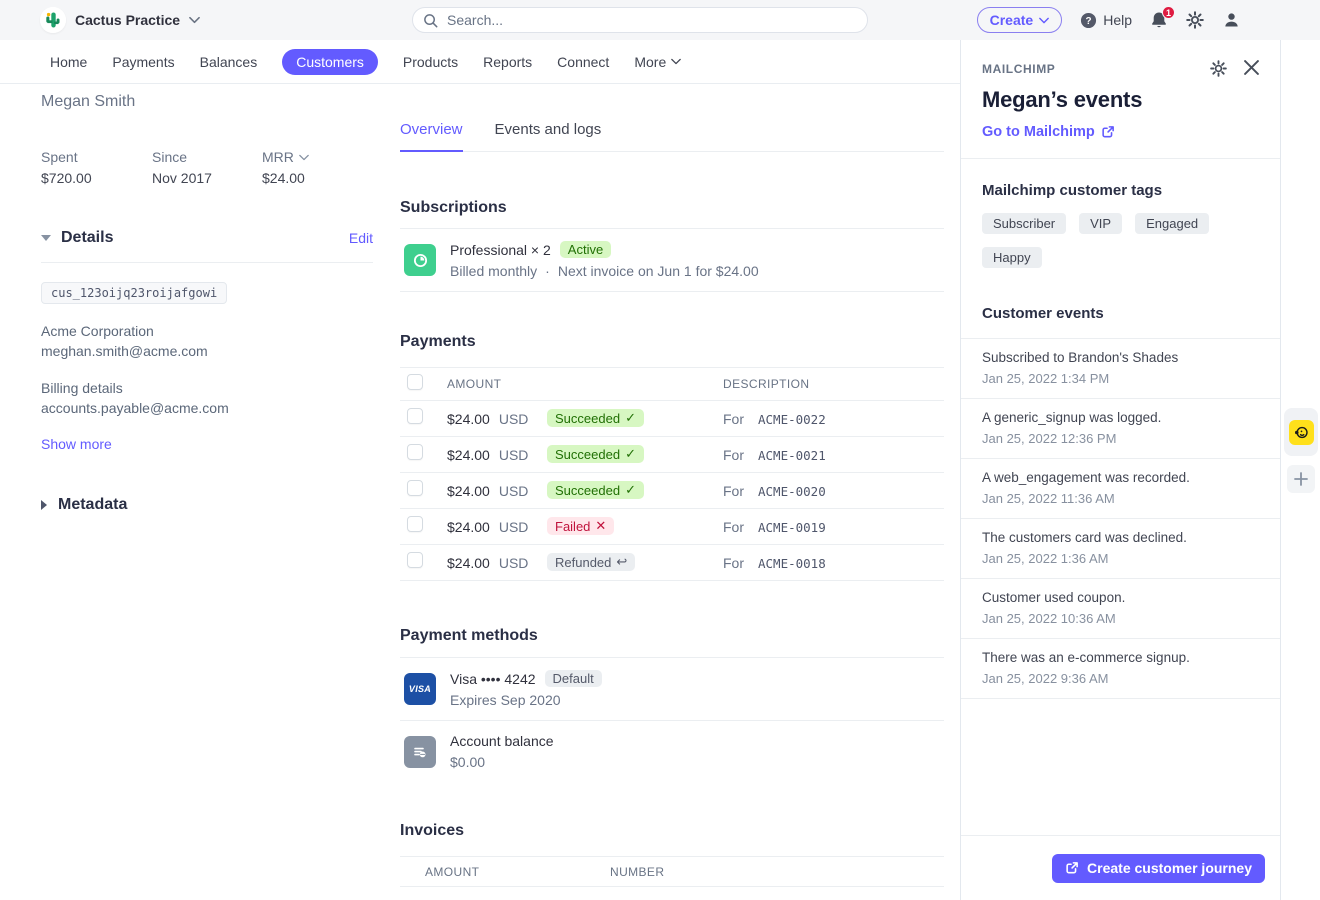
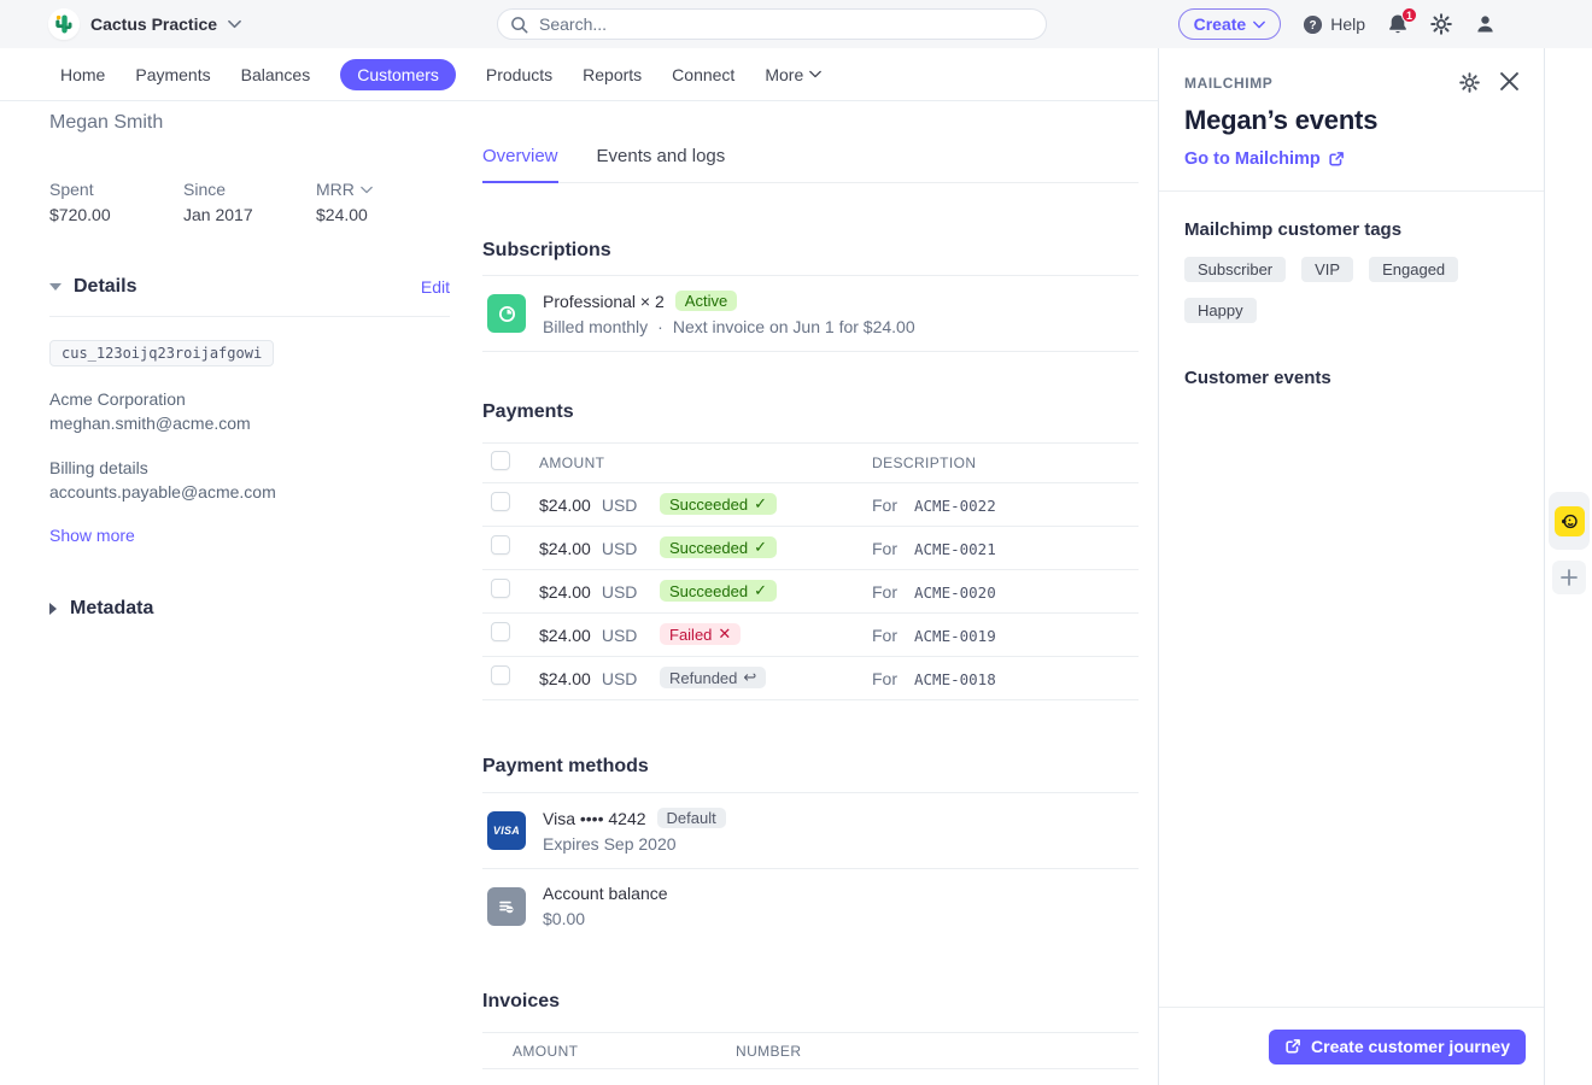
  Cactus Practice
  Search...
  Create
  ?
  Help
  1
  Home
  Payments
  Balances
  Customers
  Products
  Reports
  Connect
  More
  Megan Smith
  Spent
  $720.00
  Since
- Nov 2017
+ Jan 2017
  MRR
  $24.00
  Details
  Edit
  cus_123oijq23roijafgowi
  Acme Corporation
  meghan.smith@acme.com
  Billing details
  accounts.payable@acme.com
  Show more
  Metadata
  Overview
  Events and logs
  Subscriptions
  Professional × 2
  Active
  Billed monthly
  ·
  Next invoice on Jun 1 for $24.00
  Payments
  AMOUNT
  DESCRIPTION
  $24.00
  USD
  Succeeded
  ✓
  For
  ACME-0022
  $24.00
  USD
  Succeeded
  ✓
  For
  ACME-0021
  $24.00
  USD
  Succeeded
  ✓
  For
  ACME-0020
  $24.00
  USD
  Failed
  ✕
  For
  ACME-0019
  $24.00
  USD
  Refunded
  ↩
  For
  ACME-0018
  Payment methods
  VISA
  Visa •••• 4242
  Default
  Expires Sep 2020
  Account balance
  $0.00
  Invoices
  AMOUNT
  NUMBER
  MAILCHIMP
  Megan’s events
  Go to Mailchimp
  Mailchimp customer tags
  Subscriber
  VIP
  Engaged
  Happy
  Customer events
- Subscribed to Brandon's Shades
- Jan 25, 2022 1:34 PM
- A generic_signup was logged.
- Jan 25, 2022 12:36 PM
- A web_engagement was recorded.
- Jan 25, 2022 11:36 AM
- The customers card was declined.
- Jan 25, 2022 1:36 AM
- Customer used coupon.
- Jan 25, 2022 10:36 AM
- There was an e-commerce signup.
- Jan 25, 2022 9:36 AM
  Create customer journey
